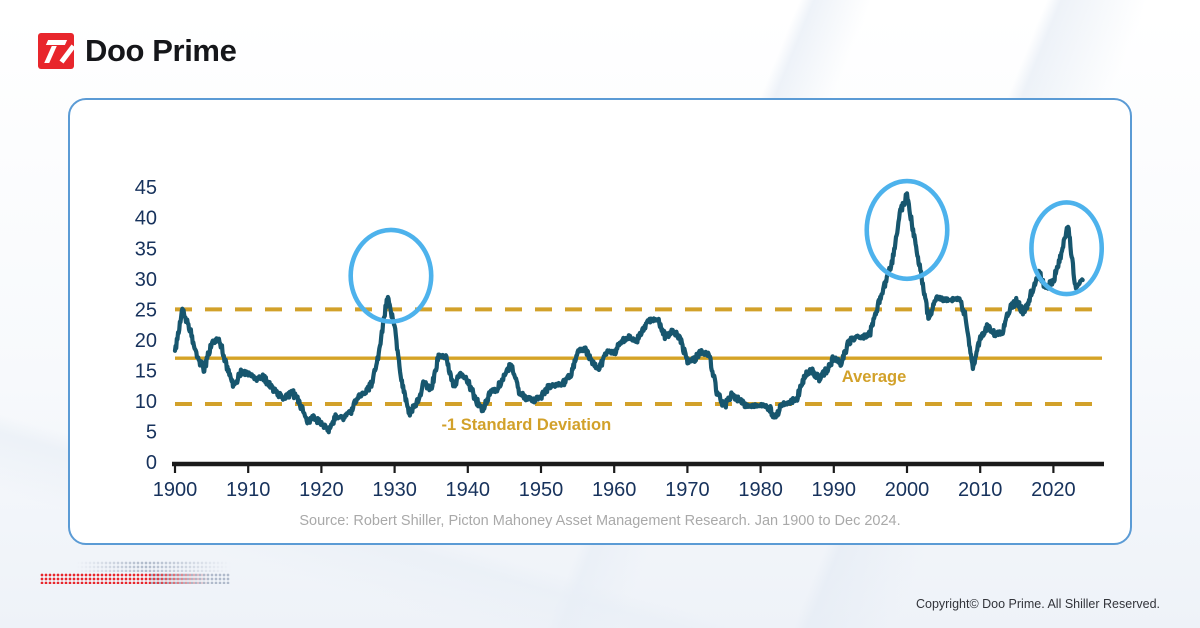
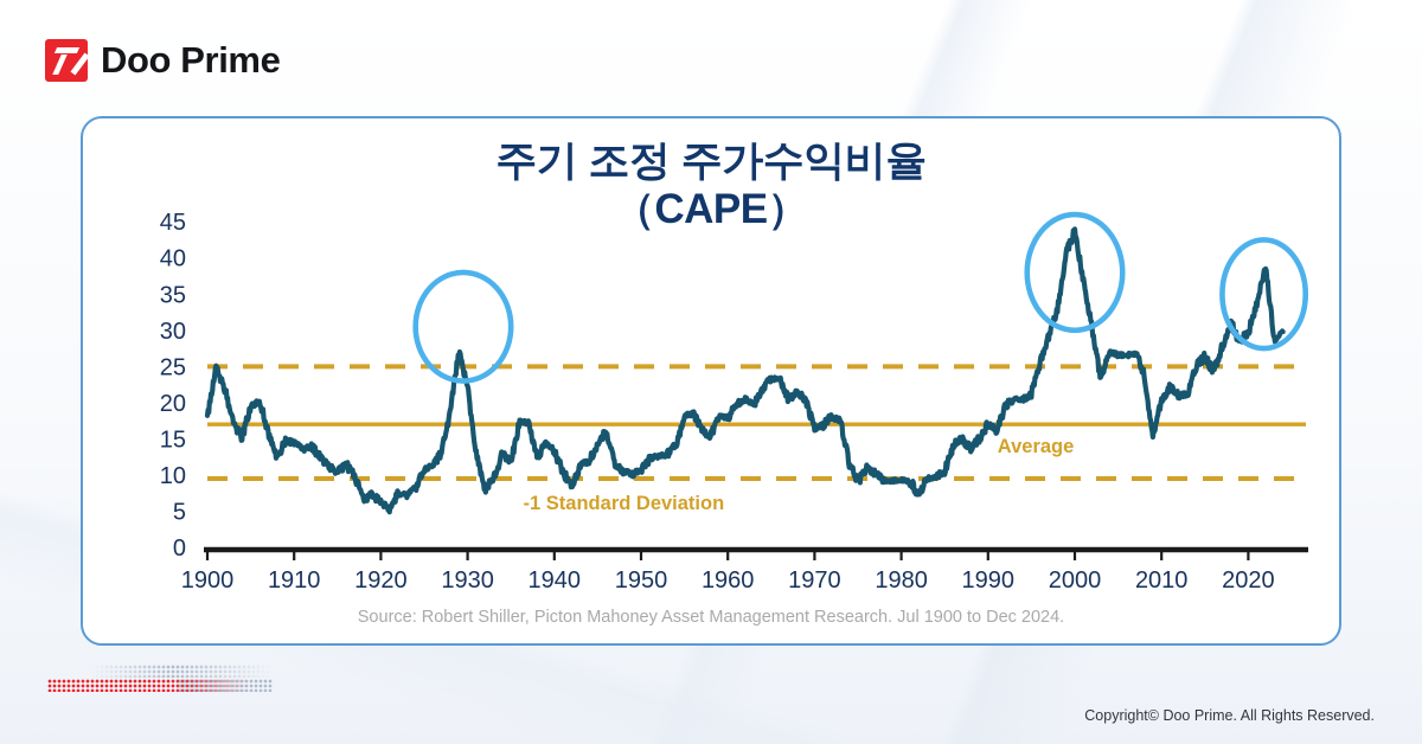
  Doo Prime
+ 주기 조정 주가수익비율
+ （CAPE）
  0
  5
  10
  15
  20
  25
  30
  35
  40
  45
  1900
  1910
  1920
  1930
  1940
  1950
  1960
  1970
  1980
  1990
  2000
  2010
  2020
  Average
  -1 Standard Deviation
- Source: Robert Shiller, Picton Mahoney Asset Management Research. Jan 1900 to Dec 2024.
+ Source: Robert Shiller, Picton Mahoney Asset Management Research. Jul 1900 to Dec 2024.
- Copyright© Doo Prime. All Shiller Reserved.
+ Copyright© Doo Prime. All Rights Reserved.
